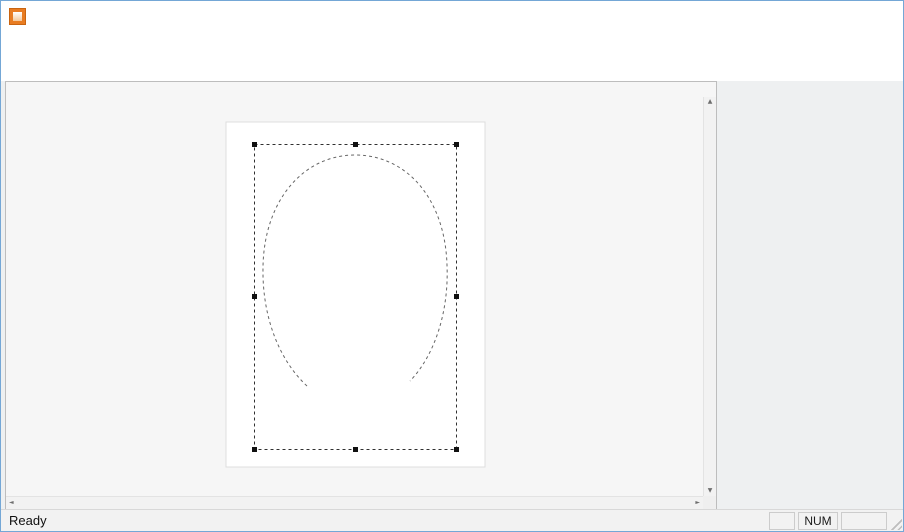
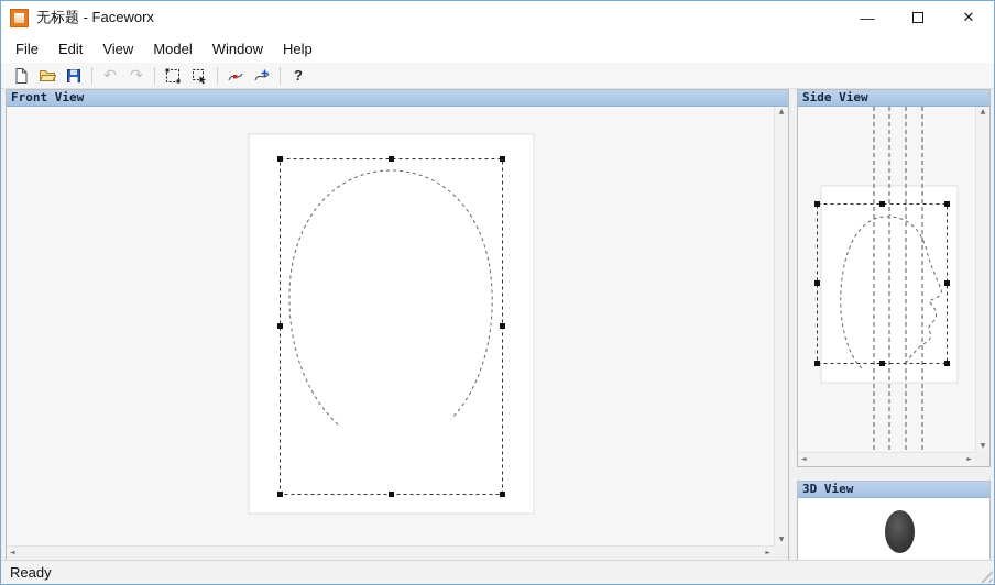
+ 无标题 - Faceworx
+ —
+ ✕
+ File
+ Edit
+ View
+ Model
+ Window
+ Help
+ ↶
+ ↷
+ ?
+ Front View
+ Side View
+ 3D View
  Ready
- NUM
